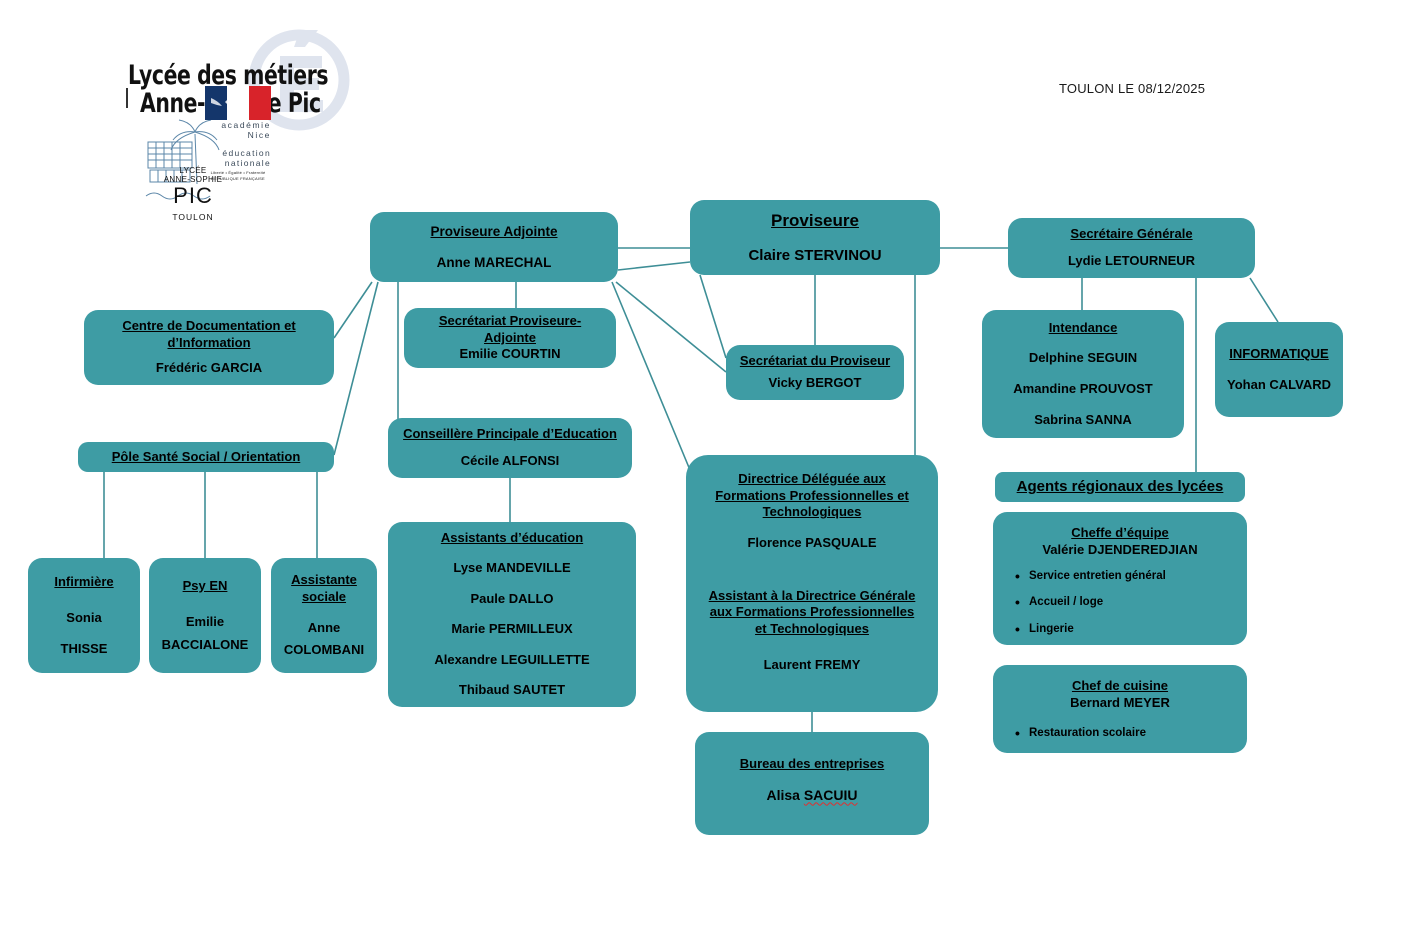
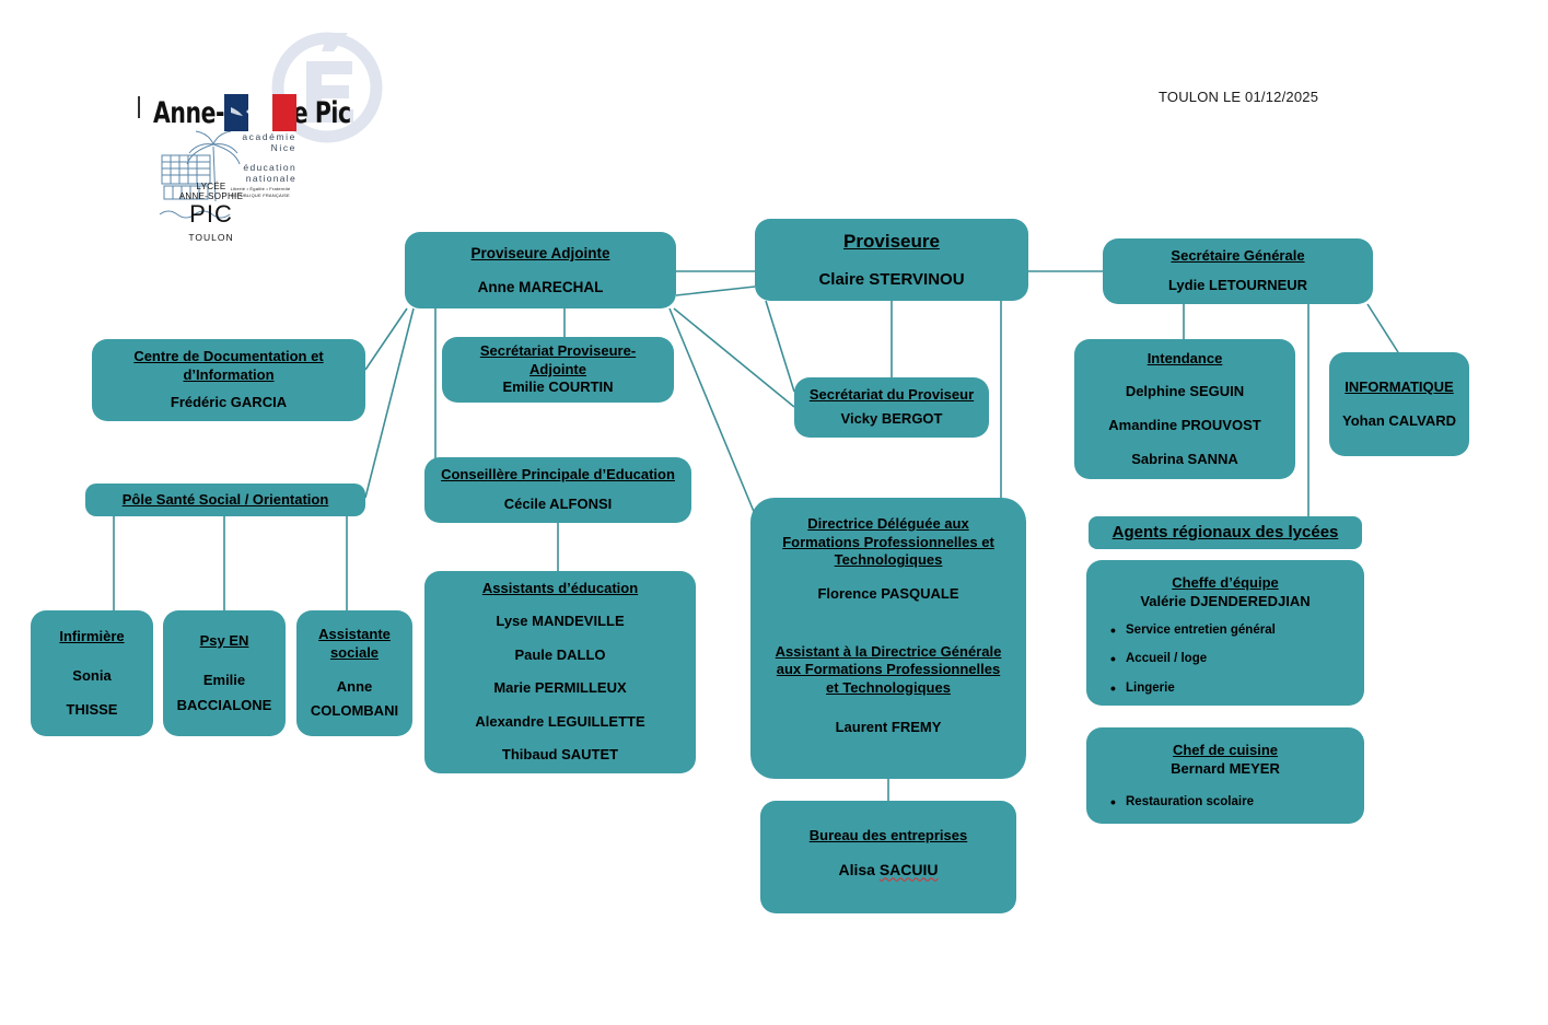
- Lycée des métiers
  LYCÉE
  ANNE-SOPHIE
  PIC
  TOULON
  académie
  Nice
  éducation
  nationale
- TOULON LE 08/12/2025
+ TOULON LE 01/12/2025
  Proviseure
  Claire STERVINOU
  Proviseure Adjointe
  Anne MARECHAL
  Secrétaire Générale
  Lydie LETOURNEUR
  Centre de Documentation et
  d’Information
  Frédéric GARCIA
  Secrétariat Proviseure-Adjointe
  Emilie COURTIN
  Secrétariat du Proviseur
  Vicky BERGOT
  Intendance
  Delphine SEGUIN
  Amandine PROUVOST
  Sabrina SANNA
  INFORMATIQUE
  Yohan CALVARD
  Conseillère Principale d’Education
  Cécile ALFONSI
  Pôle Santé Social / Orientation
  Infirmière
  Sonia
  THISSE
  Psy EN
  Emilie
  BACCIALONE
  Assistante
  sociale
  Anne
  COLOMBANI
  Assistants d’éducation
  Lyse MANDEVILLE
  Paule DALLO
  Marie PERMILLEUX
  Alexandre LEGUILLETTE
  Thibaud SAUTET
  Directrice Déléguée aux
  Formations Professionnelles et
  Technologiques
  Florence PASQUALE
  Assistant à la Directrice Générale
  aux Formations Professionnelles
  et Technologiques
  Laurent FREMY
  Bureau des entreprises
  Alisa SACUIU
  Agents régionaux des lycées
  Cheffe d’équipe
  Valérie DJENDEREDJIAN
  Service entretien général
  Accueil / loge
  Lingerie
  Chef de cuisine
  Bernard MEYER
  Restauration scolaire
